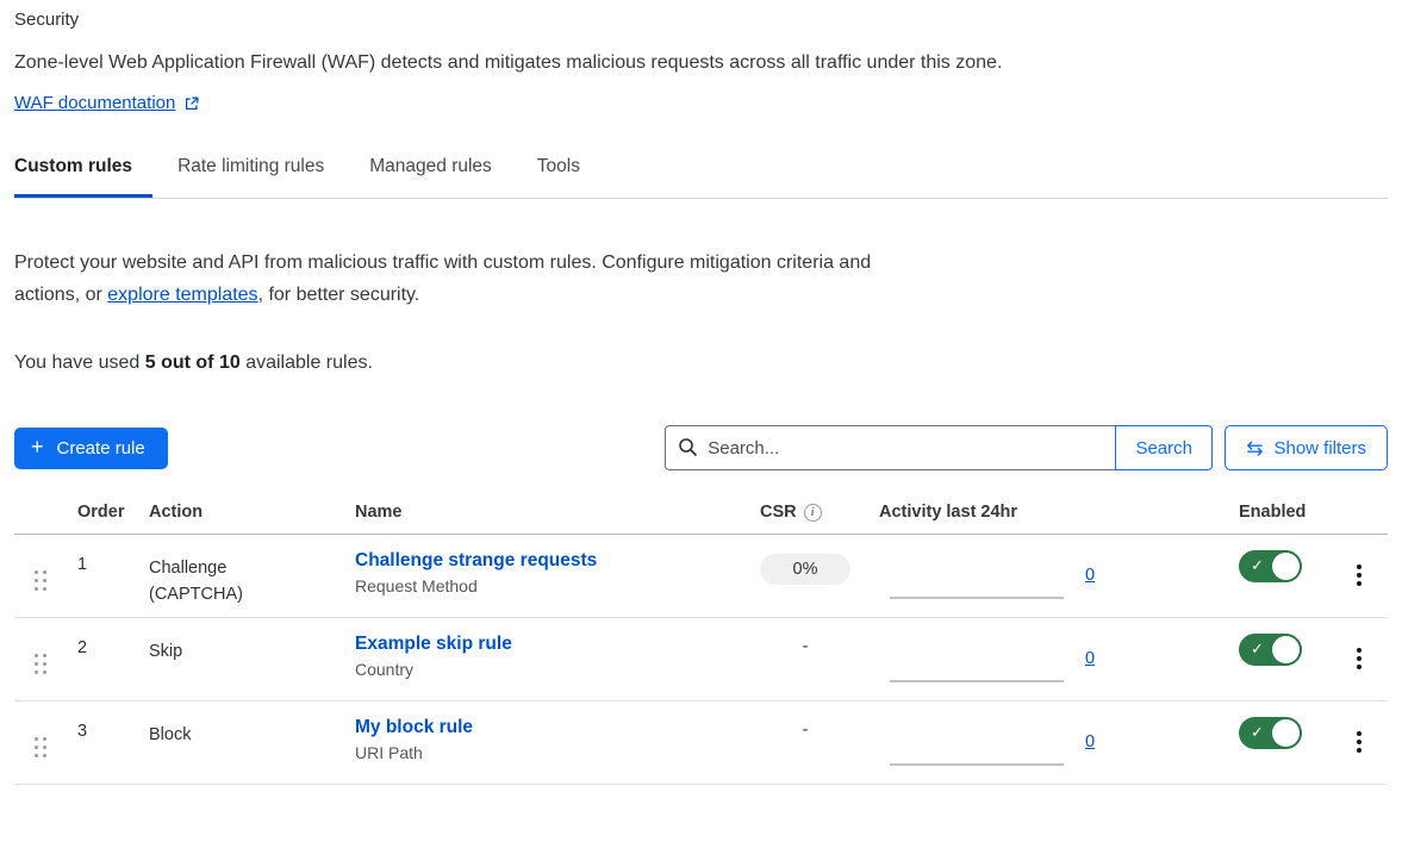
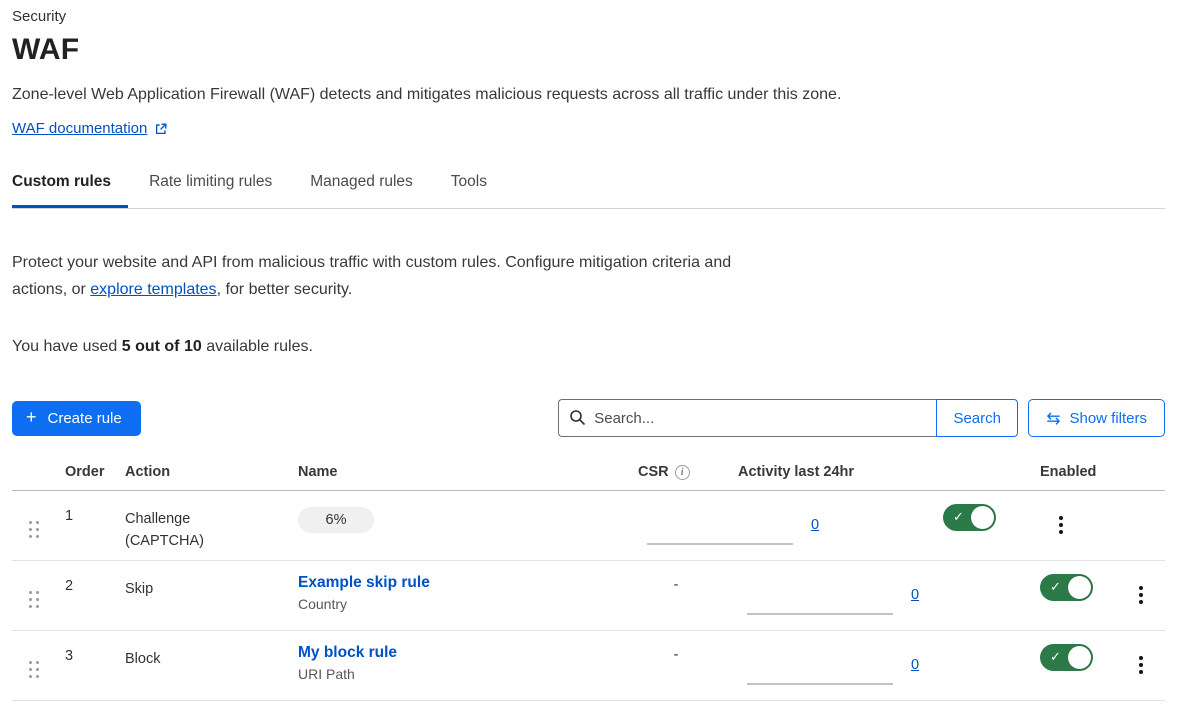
  Security
+ WAF
  Zone-level Web Application Firewall (WAF) detects and mitigates malicious requests across all traffic under this zone.
  WAF documentation
  Custom rules
  Rate limiting rules
  Managed rules
  Tools
  Protect your website and API from malicious traffic with custom rules. Configure mitigation criteria and actions, or explore templates, for better security.
  You have used 5 out of 10 available rules.
  +
  Create rule
  Search...
  Search
  ⇆
  Show filters
  Order
  Action
  Name
  CSR
  i
  Activity last 24hr
  Enabled
  1
  Challenge (CAPTCHA)
- Challenge strange requests
- Request Method
- 0%
+ 6%
  0
  ✓
  2
  Skip
  Example skip rule
  Country
  -
  0
  ✓
  3
  Block
  My block rule
  URI Path
  -
  0
  ✓
